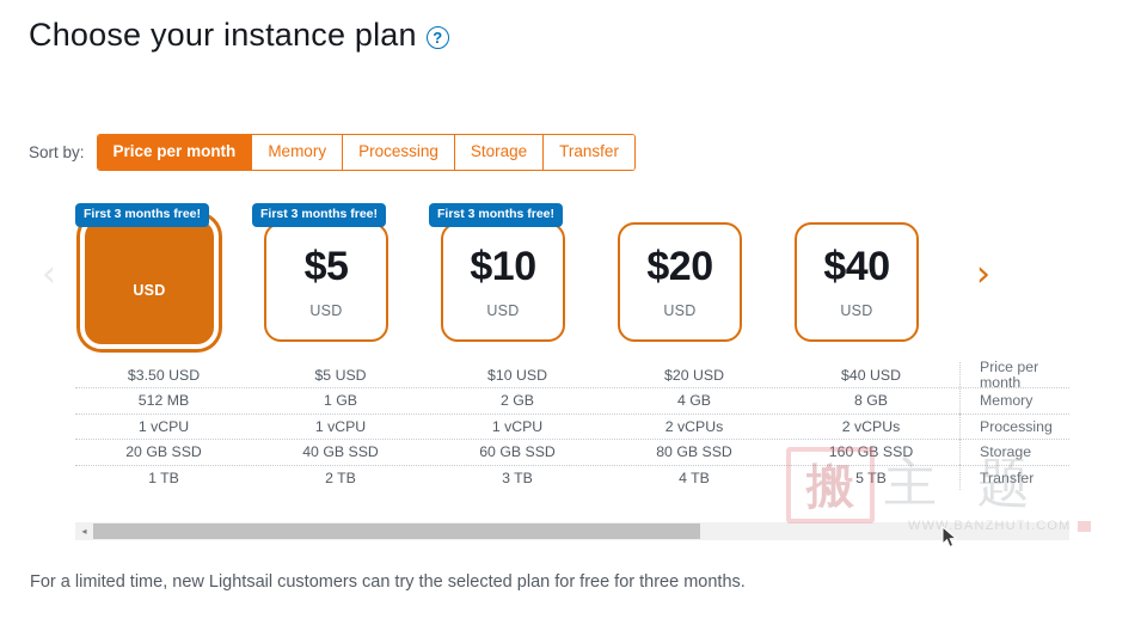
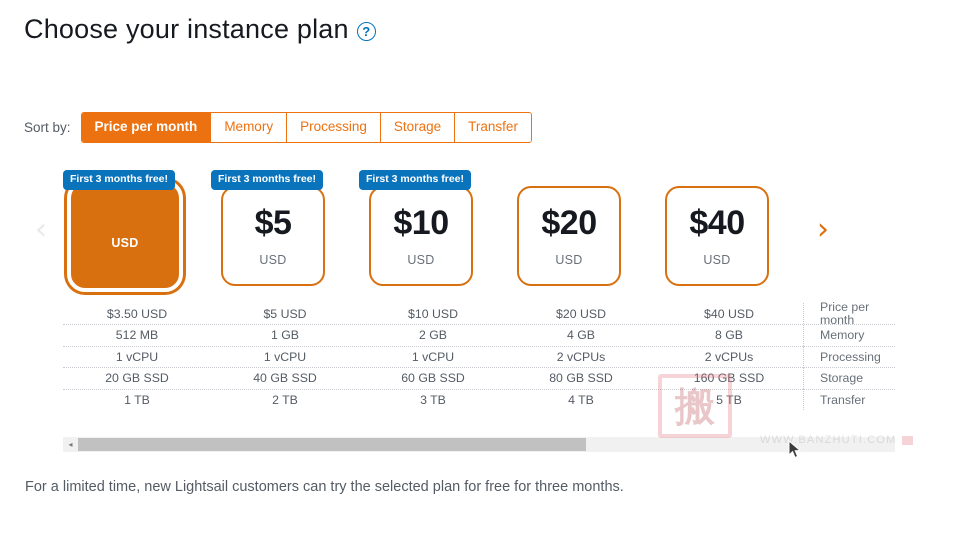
  Choose your instance plan
  ?
  Sort by:
  Price per month
  Memory
  Processing
  Storage
  Transfer
  ›
  First 3 months free!
  USD
  First 3 months free!
  $5
  USD
  First 3 months free!
  $10
  USD
  $20
  USD
  $40
  USD
  $3.50 USD
  $5 USD
  $10 USD
  $20 USD
  $40 USD
  Price per month
  512 MB
  1 GB
  2 GB
  4 GB
  8 GB
  Memory
  1 vCPU
  1 vCPU
  1 vCPU
  2 vCPUs
  2 vCPUs
  Processing
  20 GB SSD
  40 GB SSD
  60 GB SSD
  80 GB SSD
  160 GB SSD
  Storage
  1 TB
  2 TB
  3 TB
  4 TB
  5 TB
  Transfer
  ◂
  For a limited time, new Lightsail customers can try the selected plan for free for three months.
  搬
- 主 题
  WWW.BANZHUTI.COM
